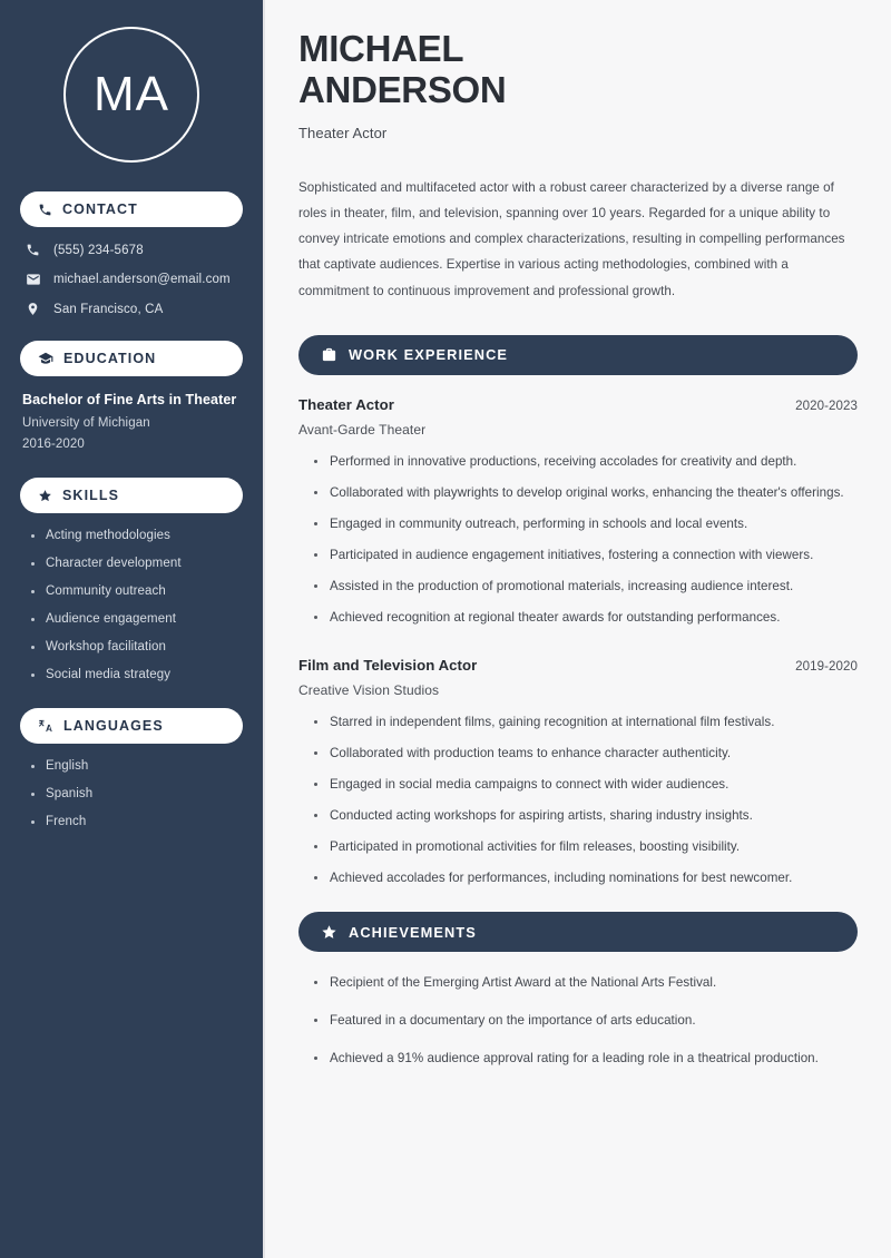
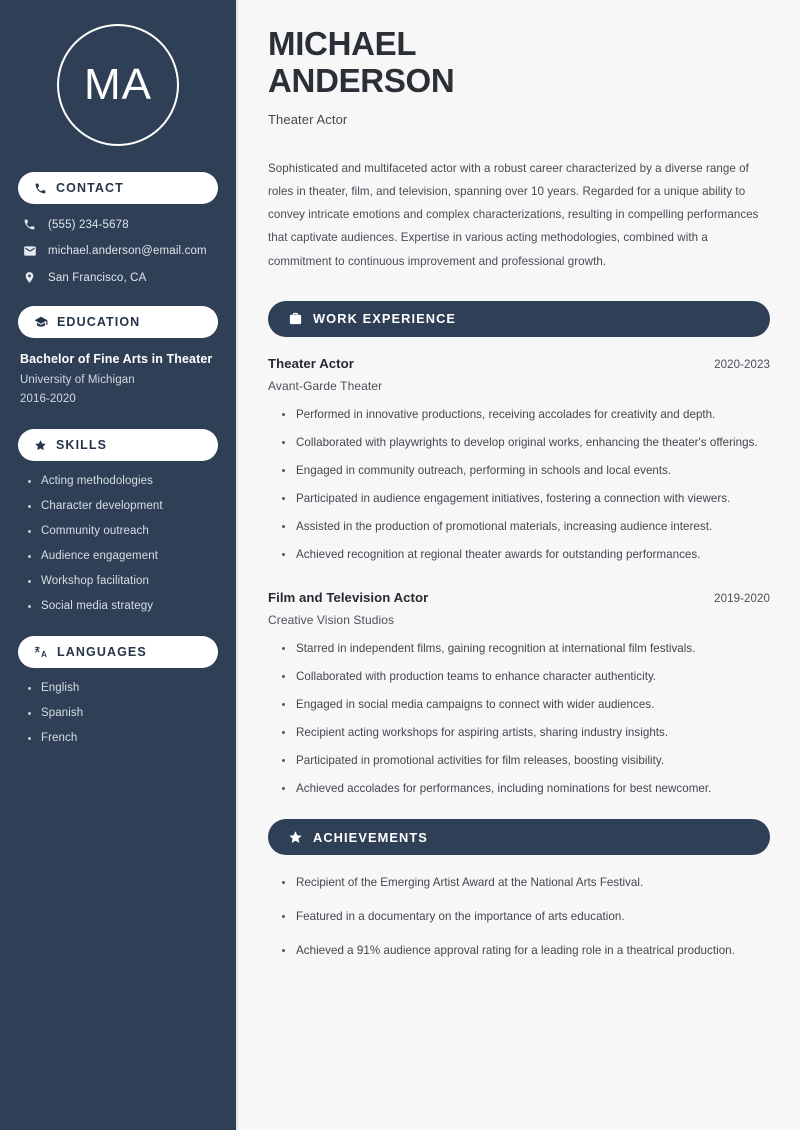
  MA
  CONTACT
  (555) 234-5678
  michael.anderson@email.com
  San Francisco, CA
  EDUCATION
  Bachelor of Fine Arts in Theater
  University of Michigan
  2016-2020
  SKILLS
  Acting methodologies
  Character development
  Community outreach
  Audience engagement
  Workshop facilitation
  Social media strategy
  LANGUAGES
  English
  Spanish
  French
  MICHAEL
  ANDERSON
  Theater Actor
  Sophisticated and multifaceted actor with a robust career characterized by a diverse range of roles in theater, film, and television, spanning over 10 years. Regarded for a unique ability to convey intricate emotions and complex characterizations, resulting in compelling performances that captivate audiences. Expertise in various acting methodologies, combined with a commitment to continuous improvement and professional growth.
  WORK EXPERIENCE
  Theater Actor
  2020-2023
  Avant-Garde Theater
  Performed in innovative productions, receiving accolades for creativity and depth.
  Collaborated with playwrights to develop original works, enhancing the theater's offerings.
  Engaged in community outreach, performing in schools and local events.
  Participated in audience engagement initiatives, fostering a connection with viewers.
  Assisted in the production of promotional materials, increasing audience interest.
  Achieved recognition at regional theater awards for outstanding performances.
  Film and Television Actor
  2019-2020
  Creative Vision Studios
  Starred in independent films, gaining recognition at international film festivals.
  Collaborated with production teams to enhance character authenticity.
  Engaged in social media campaigns to connect with wider audiences.
- Conducted acting workshops for aspiring artists, sharing industry insights.
+ Recipient acting workshops for aspiring artists, sharing industry insights.
  Participated in promotional activities for film releases, boosting visibility.
  Achieved accolades for performances, including nominations for best newcomer.
  ACHIEVEMENTS
  Recipient of the Emerging Artist Award at the National Arts Festival.
  Featured in a documentary on the importance of arts education.
  Achieved a 91% audience approval rating for a leading role in a theatrical production.
